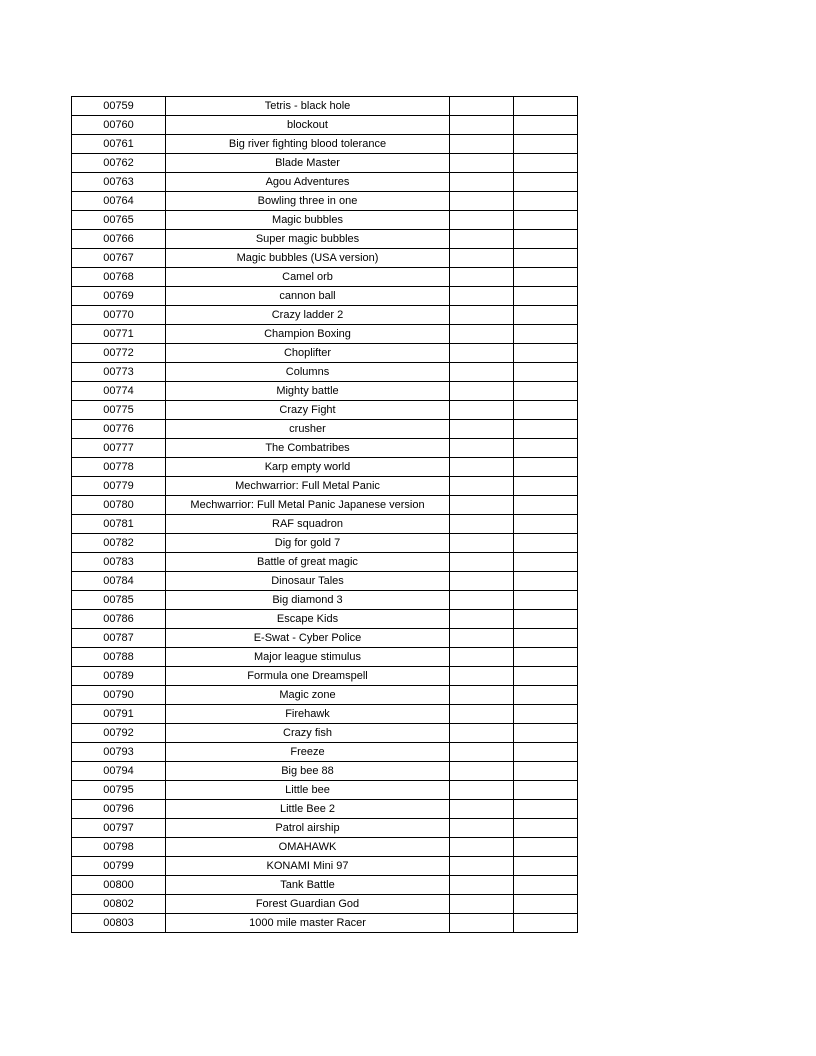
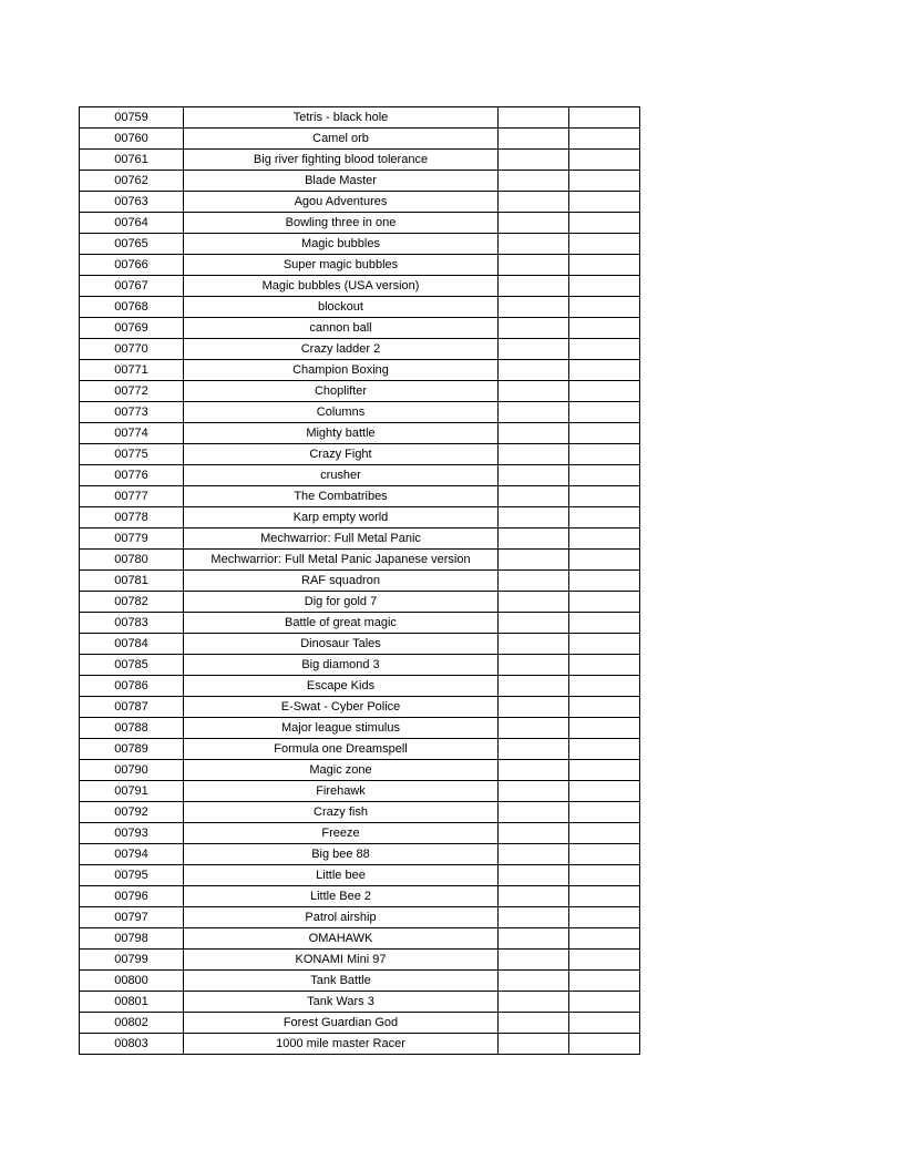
  00759	Tetris - black hole
- 00760	blockout
+ 00760	Camel orb
  00761	Big river fighting blood tolerance
  00762	Blade Master
  00763	Agou Adventures
  00764	Bowling three in one
  00765	Magic bubbles
  00766	Super magic bubbles
  00767	Magic bubbles (USA version)
- 00768	Camel orb
+ 00768	blockout
  00769	cannon ball
  00770	Crazy ladder 2
  00771	Champion Boxing
  00772	Choplifter
  00773	Columns
  00774	Mighty battle
  00775	Crazy Fight
  00776	crusher
  00777	The Combatribes
  00778	Karp empty world
  00779	Mechwarrior: Full Metal Panic
  00780	Mechwarrior: Full Metal Panic Japanese version
  00781	RAF squadron
  00782	Dig for gold 7
  00783	Battle of great magic
  00784	Dinosaur Tales
  00785	Big diamond 3
  00786	Escape Kids
  00787	E-Swat - Cyber Police
  00788	Major league stimulus
  00789	Formula one Dreamspell
  00790	Magic zone
  00791	Firehawk
  00792	Crazy fish
  00793	Freeze
  00794	Big bee 88
  00795	Little bee
  00796	Little Bee 2
  00797	Patrol airship
  00798	OMAHAWK
  00799	KONAMI Mini 97
  00800	Tank Battle
+ 00801	Tank Wars 3
  00802	Forest Guardian God
  00803	1000 mile master Racer
